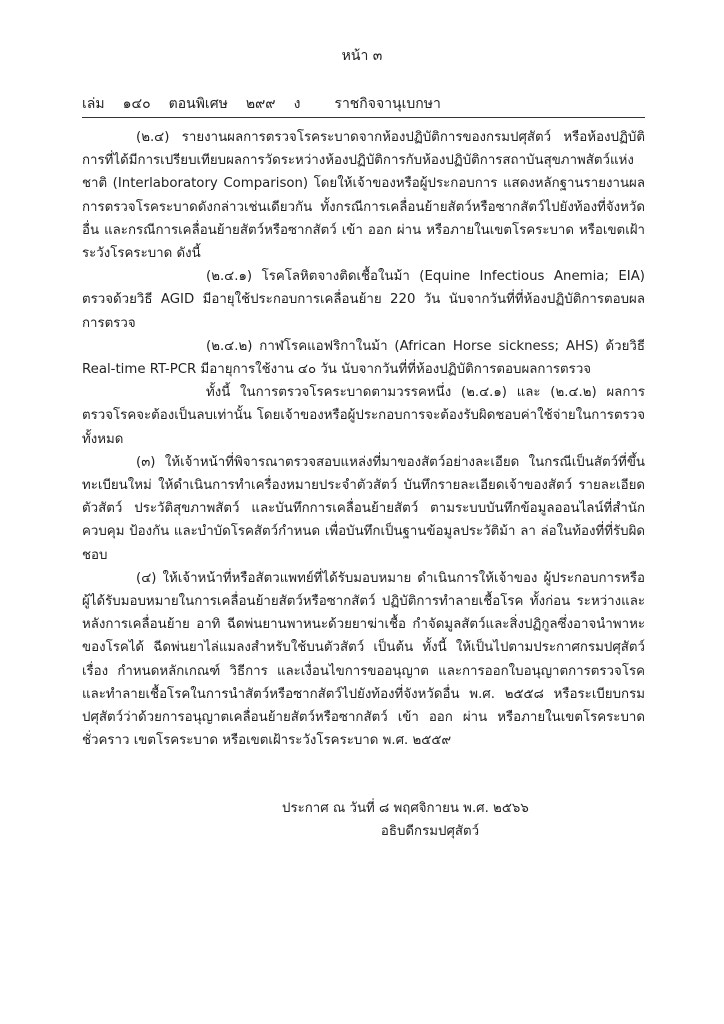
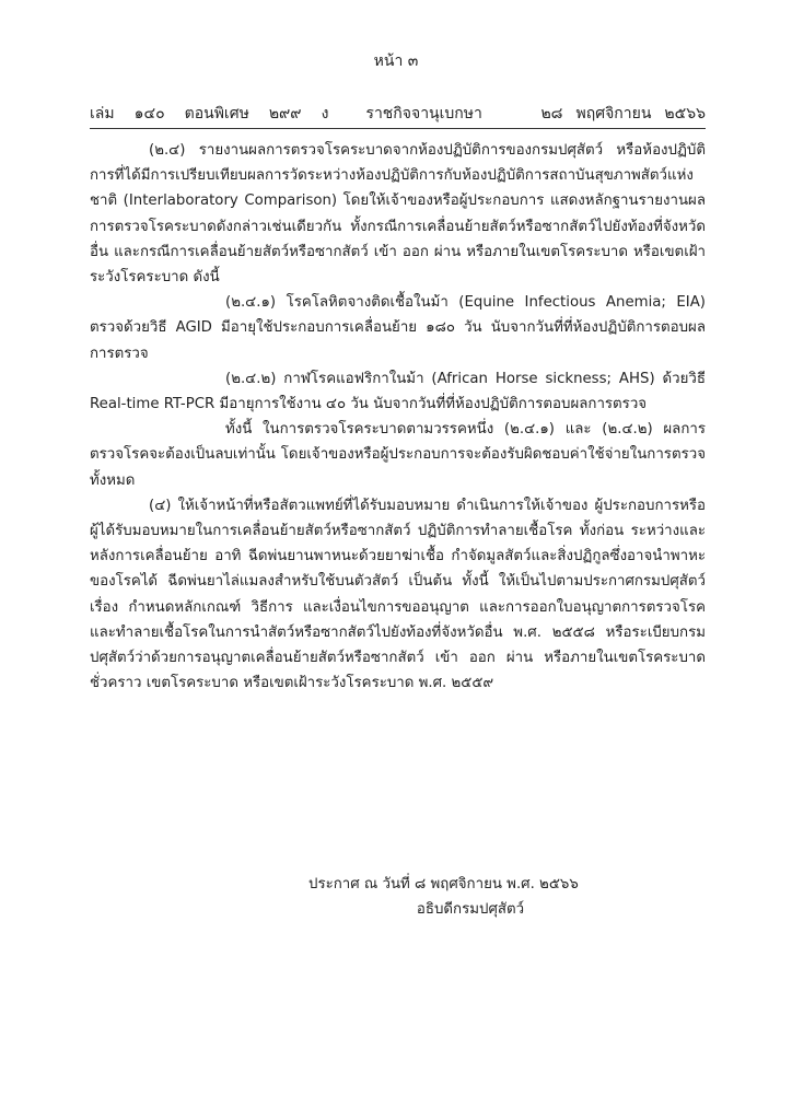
  หน้า ๓
  เล่ม
  ๑๔๐
  ตอนพิเศษ
  ๒๙๙
  ง
  ราชกิจจานุเบกษา
+ ๒๘
+ พฤศจิกายน
+ ๒๕๖๖
  (๒.๔) รายงานผลการตรวจโรคระบาดจากห้องปฏิบัติการของกรมปศุสัตว์ หรือห้องปฏิบัติการที่ได้มีการเปรียบเทียบผลการวัดระหว่างห้องปฏิบัติการกับห้องปฏิบัติการสถาบันสุขภาพสัตว์แห่งชาติ (Interlaboratory Comparison) โดยให้เจ้าของหรือผู้ประกอบการ แสดงหลักฐานรายงานผลการตรวจโรคระบาดดังกล่าวเช่นเดียวกัน ทั้งกรณีการเคลื่อนย้ายสัตว์หรือซากสัตว์ไปยังท้องที่จังหวัดอื่น และกรณีการเคลื่อนย้ายสัตว์หรือซากสัตว์ เข้า ออก ผ่าน หรือภายในเขตโรคระบาด หรือเขตเฝ้าระวังโรคระบาด ดังนี้
- (๒.๔.๑) โรคโลหิตจางติดเชื้อในม้า (Equine Infectious Anemia; EIA) ตรวจด้วยวิธี AGID มีอายุใช้ประกอบการเคลื่อนย้าย 220 วัน นับจากวันที่ที่ห้องปฏิบัติการตอบผลการตรวจ
+ (๒.๔.๑) โรคโลหิตจางติดเชื้อในม้า (Equine Infectious Anemia; EIA) ตรวจด้วยวิธี AGID มีอายุใช้ประกอบการเคลื่อนย้าย ๑๘๐ วัน นับจากวันที่ที่ห้องปฏิบัติการตอบผลการตรวจ
  (๒.๔.๒) กาฬโรคแอฟริกาในม้า (African Horse sickness; AHS) ด้วยวิธี Real-time RT-PCR มีอายุการใช้งาน ๔๐ วัน นับจากวันที่ที่ห้องปฏิบัติการตอบผลการตรวจ
  ทั้งนี้ ในการตรวจโรคระบาดตามวรรคหนึ่ง (๒.๔.๑) และ (๒.๔.๒) ผลการตรวจโรคจะต้องเป็นลบเท่านั้น โดยเจ้าของหรือผู้ประกอบการจะต้องรับผิดชอบค่าใช้จ่ายในการตรวจทั้งหมด
- (๓) ให้เจ้าหน้าที่พิจารณาตรวจสอบแหล่งที่มาของสัตว์อย่างละเอียด ในกรณีเป็นสัตว์ที่ขึ้นทะเบียนใหม่ ให้ดำเนินการทำเครื่องหมายประจำตัวสัตว์ บันทึกรายละเอียดเจ้าของสัตว์ รายละเอียดตัวสัตว์ ประวัติสุขภาพสัตว์ และบันทึกการเคลื่อนย้ายสัตว์ ตามระบบบันทึกข้อมูลออนไลน์ที่สำนักควบคุม ป้องกัน และบำบัดโรคสัตว์กำหนด เพื่อบันทึกเป็นฐานข้อมูลประวัติม้า ลา ล่อในท้องที่ที่รับผิดชอบ
  (๔) ให้เจ้าหน้าที่หรือสัตวแพทย์ที่ได้รับมอบหมาย ดำเนินการให้เจ้าของ ผู้ประกอบการหรือผู้ได้รับมอบหมายในการเคลื่อนย้ายสัตว์หรือซากสัตว์ ปฏิบัติการทำลายเชื้อโรค ทั้งก่อน ระหว่างและหลังการเคลื่อนย้าย อาทิ ฉีดพ่นยานพาหนะด้วยยาฆ่าเชื้อ กำจัดมูลสัตว์และสิ่งปฏิกูลซึ่งอาจนำพาหะของโรคได้ ฉีดพ่นยาไล่แมลงสำหรับใช้บนตัวสัตว์ เป็นต้น ทั้งนี้ ให้เป็นไปตามประกาศกรมปศุสัตว์ เรื่อง กำหนดหลักเกณฑ์ วิธีการ และเงื่อนไขการขออนุญาต และการออกใบอนุญาตการตรวจโรค และทำลายเชื้อโรคในการนำสัตว์หรือซากสัตว์ไปยังท้องที่จังหวัดอื่น พ.ศ. ๒๕๕๘ หรือระเบียบกรมปศุสัตว์ว่าด้วยการอนุญาตเคลื่อนย้ายสัตว์หรือซากสัตว์ เข้า ออก ผ่าน หรือภายในเขตโรคระบาดชั่วคราว เขตโรคระบาด หรือเขตเฝ้าระวังโรคระบาด พ.ศ. ๒๕๕๙
  ประกาศ ณ วันที่ ๘ พฤศจิกายน พ.ศ. ๒๕๖๖
  อธิบดีกรมปศุสัตว์
